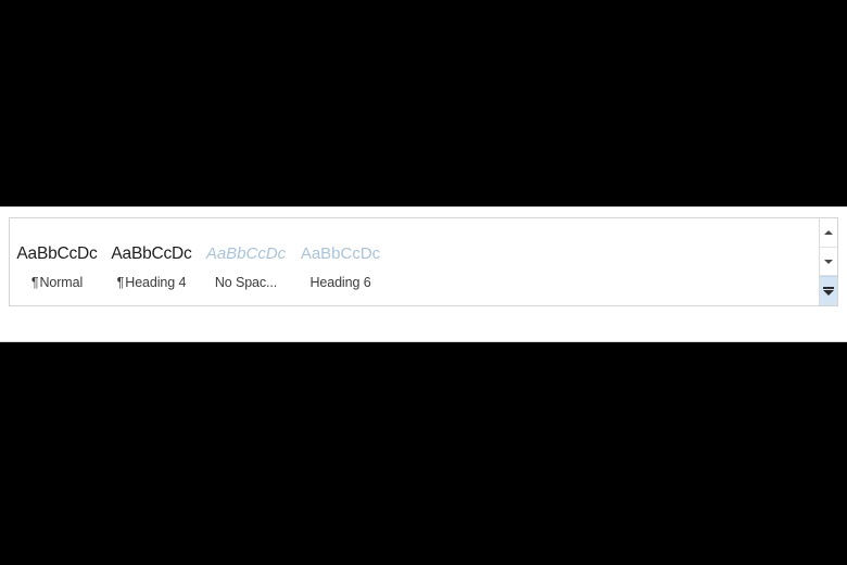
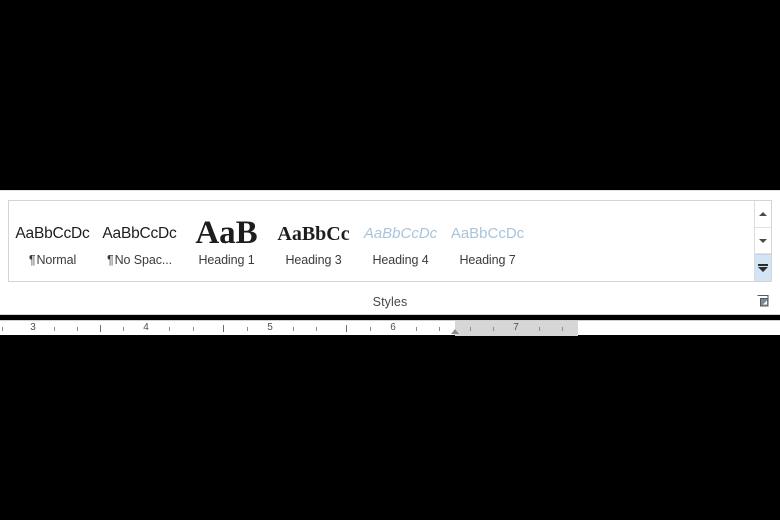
  AaBbCcDc
  ¶Normal
  AaBbCcDc
- ¶Heading 4
+ ¶No Spac...
+ AaB
+ Heading 1
+ AaBbCc
+ Heading 3
  AaBbCcDc
- No Spac...
+ Heading 4
  AaBbCcDc
- Heading 6
+ Heading 7
+ Styles
+ 3
+ 4
+ 5
+ 6
+ 7
